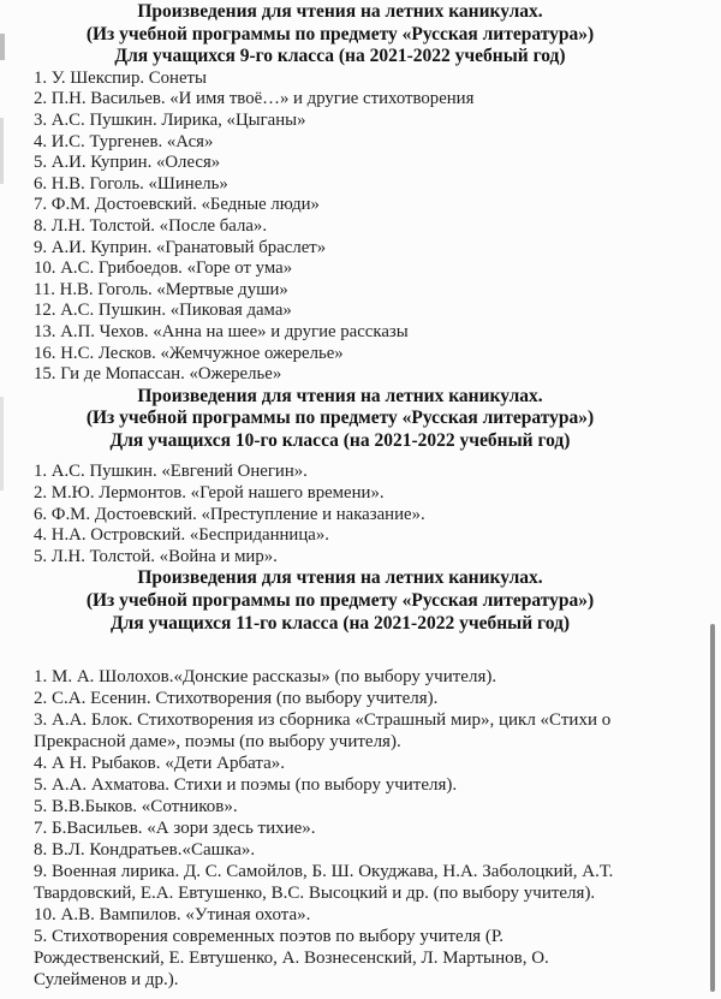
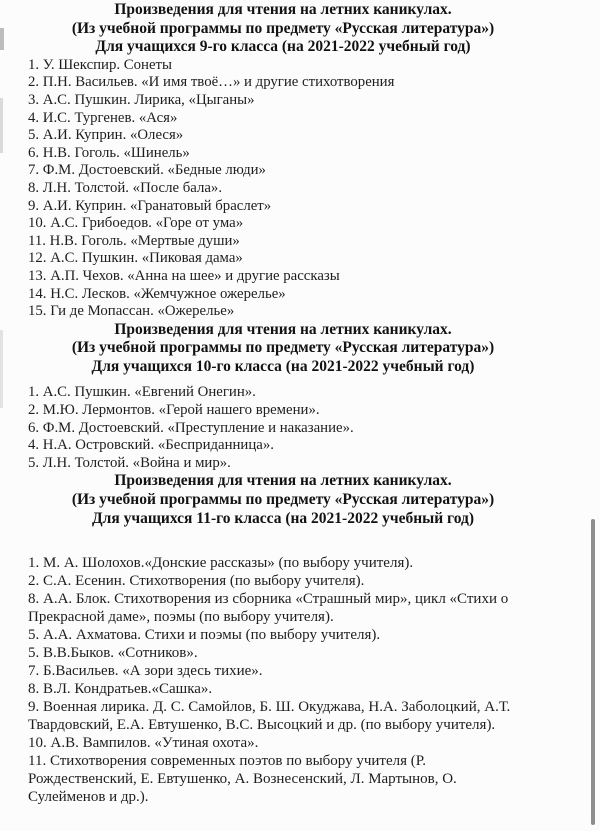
  Произведения для чтения на летних каникулах.
  (Из учебной программы по предмету «Русская литература»)
  Для учащихся 9-го класса (на 2021-2022 учебный год)
  1. У. Шекспир. Сонеты
  2. П.Н. Васильев. «И имя твоё…» и другие стихотворения
  3. А.С. Пушкин. Лирика, «Цыганы»
  4. И.С. Тургенев. «Ася»
  5. А.И. Куприн. «Олеся»
  6. Н.В. Гоголь. «Шинель»
  7. Ф.М. Достоевский. «Бедные люди»
  8. Л.Н. Толстой. «После бала».
  9. А.И. Куприн. «Гранатовый браслет»
  10. А.С. Грибоедов. «Горе от ума»
  11. Н.В. Гоголь. «Мертвые души»
  12. А.С. Пушкин. «Пиковая дама»
  13. А.П. Чехов. «Анна на шее» и другие рассказы
- 16. Н.С. Лесков. «Жемчужное ожерелье»
+ 14. Н.С. Лесков. «Жемчужное ожерелье»
  15. Ги де Мопассан. «Ожерелье»
  Произведения для чтения на летних каникулах.
  (Из учебной программы по предмету «Русская литература»)
  Для учащихся 10-го класса (на 2021-2022 учебный год)
  1. А.С. Пушкин. «Евгений Онегин».
  2. М.Ю. Лермонтов. «Герой нашего времени».
  6. Ф.М. Достоевский. «Преступление и наказание».
  4. Н.А. Островский. «Бесприданница».
  5. Л.Н. Толстой. «Война и мир».
  Произведения для чтения на летних каникулах.
  (Из учебной программы по предмету «Русская литература»)
  Для учащихся 11-го класса (на 2021-2022 учебный год)
  1. М. А. Шолохов.«Донские рассказы» (по выбору учителя).
  2. С.А. Есенин. Стихотворения (по выбору учителя).
- 3. А.А. Блок. Стихотворения из сборника «Страшный мир», цикл «Стихи о Прекрасной даме», поэмы (по выбору учителя).
+ 8. А.А. Блок. Стихотворения из сборника «Страшный мир», цикл «Стихи о Прекрасной даме», поэмы (по выбору учителя).
- 4. А Н. Рыбаков. «Дети Арбата».
  5. А.А. Ахматова. Стихи и поэмы (по выбору учителя).
  5. В.В.Быков. «Сотников».
  7. Б.Васильев. «А зори здесь тихие».
  8. В.Л. Кондратьев.«Сашка».
  9. Военная лирика. Д. С. Самойлов, Б. Ш. Окуджава, Н.А. Заболоцкий, А.Т. Твардовский, Е.А. Евтушенко, В.С. Высоцкий и др. (по выбору учителя).
  10. А.В. Вампилов. «Утиная охота».
- 5. Стихотворения современных поэтов по выбору учителя (Р. Рождественский, Е. Евтушенко, А. Вознесенский, Л. Мартынов, О. Сулейменов и др.).
+ 11. Стихотворения современных поэтов по выбору учителя (Р. Рождественский, Е. Евтушенко, А. Вознесенский, Л. Мартынов, О. Сулейменов и др.).
